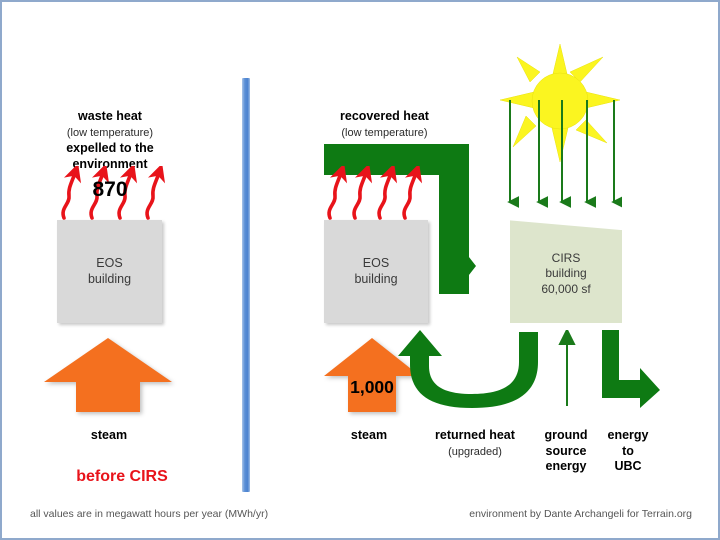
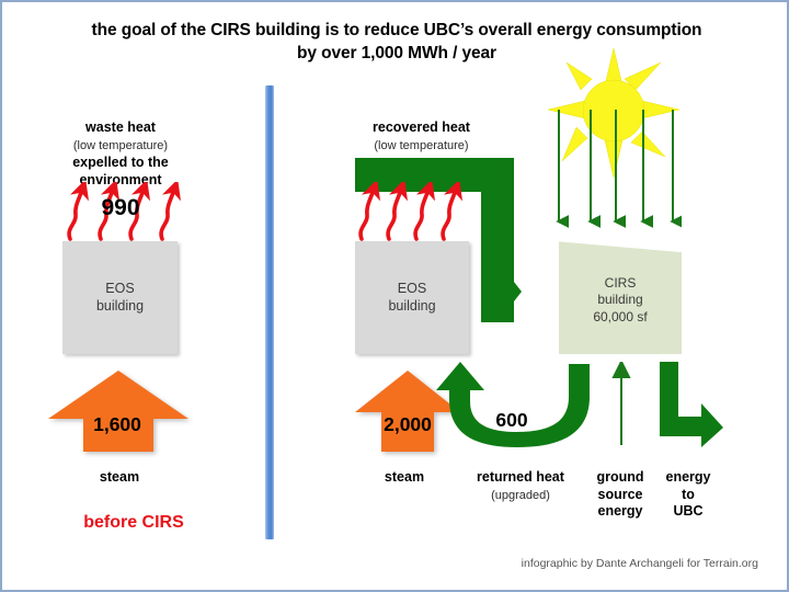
+ the goal of the CIRS building is to reduce UBC’s overall energy consumption
+ by over 1,000 MWh / year
  waste heat
  (low temperature)
  expelled to the
  environment
- 870
+ 990
  EOS
  building
+ 1,600
  steam
  before CIRS
  recovered heat
  (low temperature)
  EOS
  building
  CIRS
  building
  60,000 sf
- 1,000
+ 2,000
  steam
+ 600
  returned heat
  (upgraded)
  ground
  source
  energy
  energy
  to
  UBC
- all values are in megawatt hours per year (MWh/yr)
- environment by Dante Archangeli for Terrain.org
+ infographic by Dante Archangeli for Terrain.org
